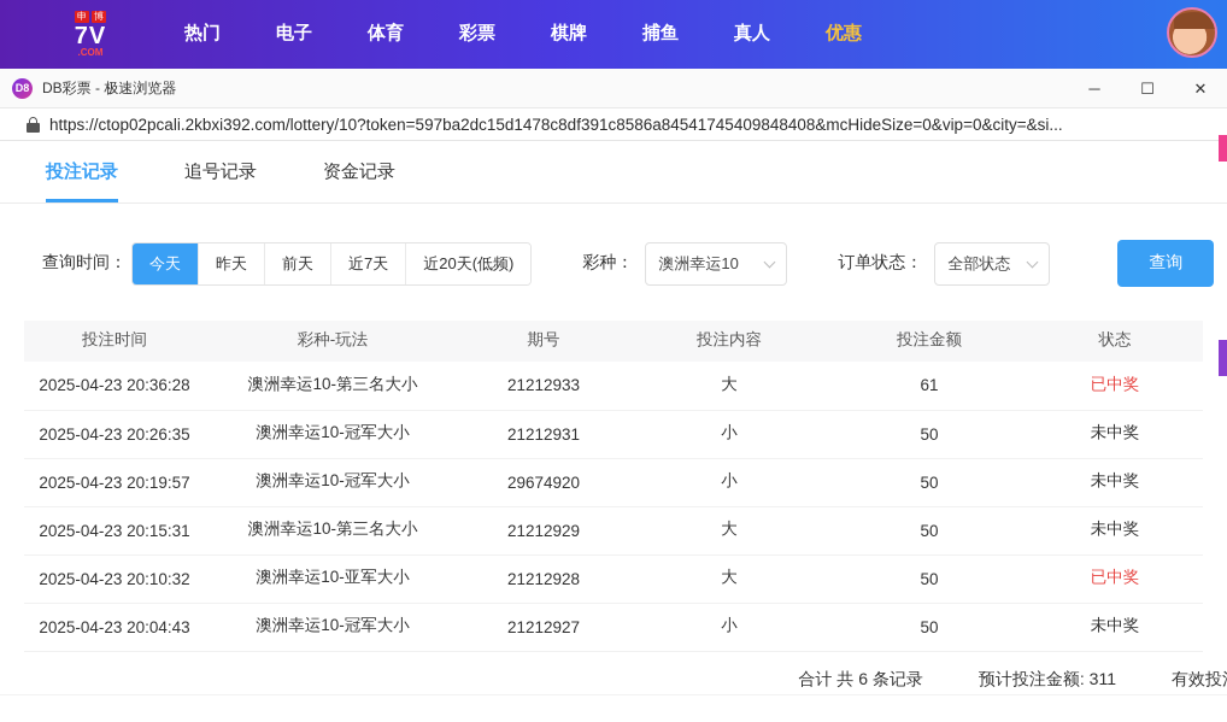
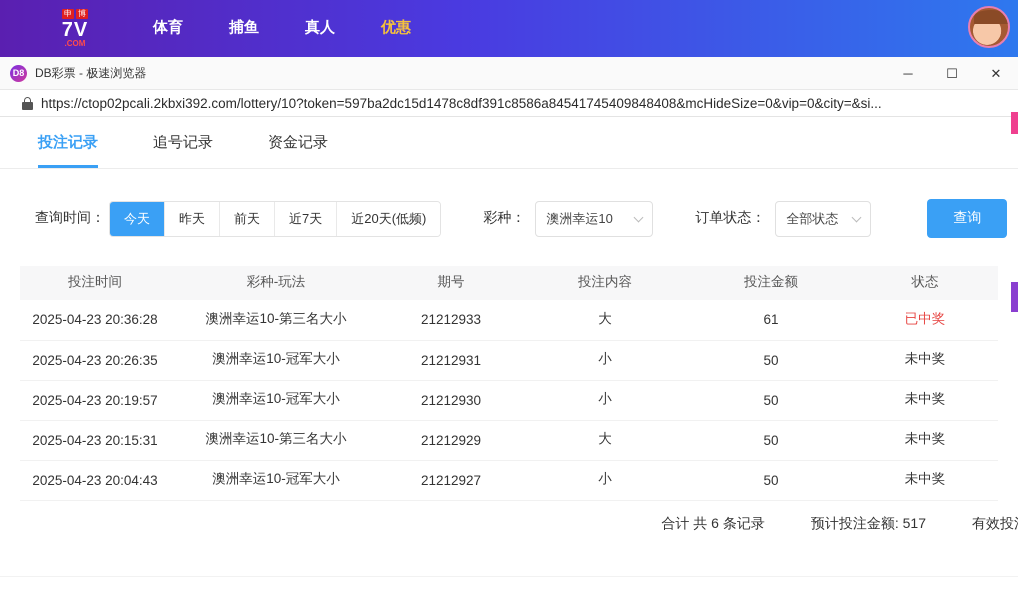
  申
  博
  7V
  .COM
- 热门
- 电子
  体育
- 彩票
- 棋牌
  捕鱼
  真人
  优惠
  D8
  DB彩票 - 极速浏览器
  ─
  ☐
  ✕
  https://ctop02pcali.2kbxi392.com/lottery/10?token=597ba2dc15d1478c8df391c8586a84541745409848408&mcHideSize=0&vip=0&city=&si...
  投注记录
  追号记录
  资金记录
  查询时间：
  今天
  昨天
  前天
  近7天
  近20天(低频)
  彩种：
  澳洲幸运10
  订单状态：
  全部状态
  查询
  投注时间	彩种-玩法	期号	投注内容	投注金额	状态
  2025-04-23 20:36:28	澳洲幸运10-第三名大小	21212933	大	61	已中奖
  2025-04-23 20:26:35	澳洲幸运10-冠军大小	21212931	小	50	未中奖
- 2025-04-23 20:19:57	澳洲幸运10-冠军大小	29674920	小	50	未中奖
+ 2025-04-23 20:19:57	澳洲幸运10-冠军大小	21212930	小	50	未中奖
  2025-04-23 20:15:31	澳洲幸运10-第三名大小	21212929	大	50	未中奖
- 2025-04-23 20:10:32	澳洲幸运10-亚军大小	21212928	大	50	已中奖
  2025-04-23 20:04:43	澳洲幸运10-冠军大小	21212927	小	50	未中奖
  合计 共 6 条记录
- 预计投注金额: 311
+ 预计投注金额: 517
